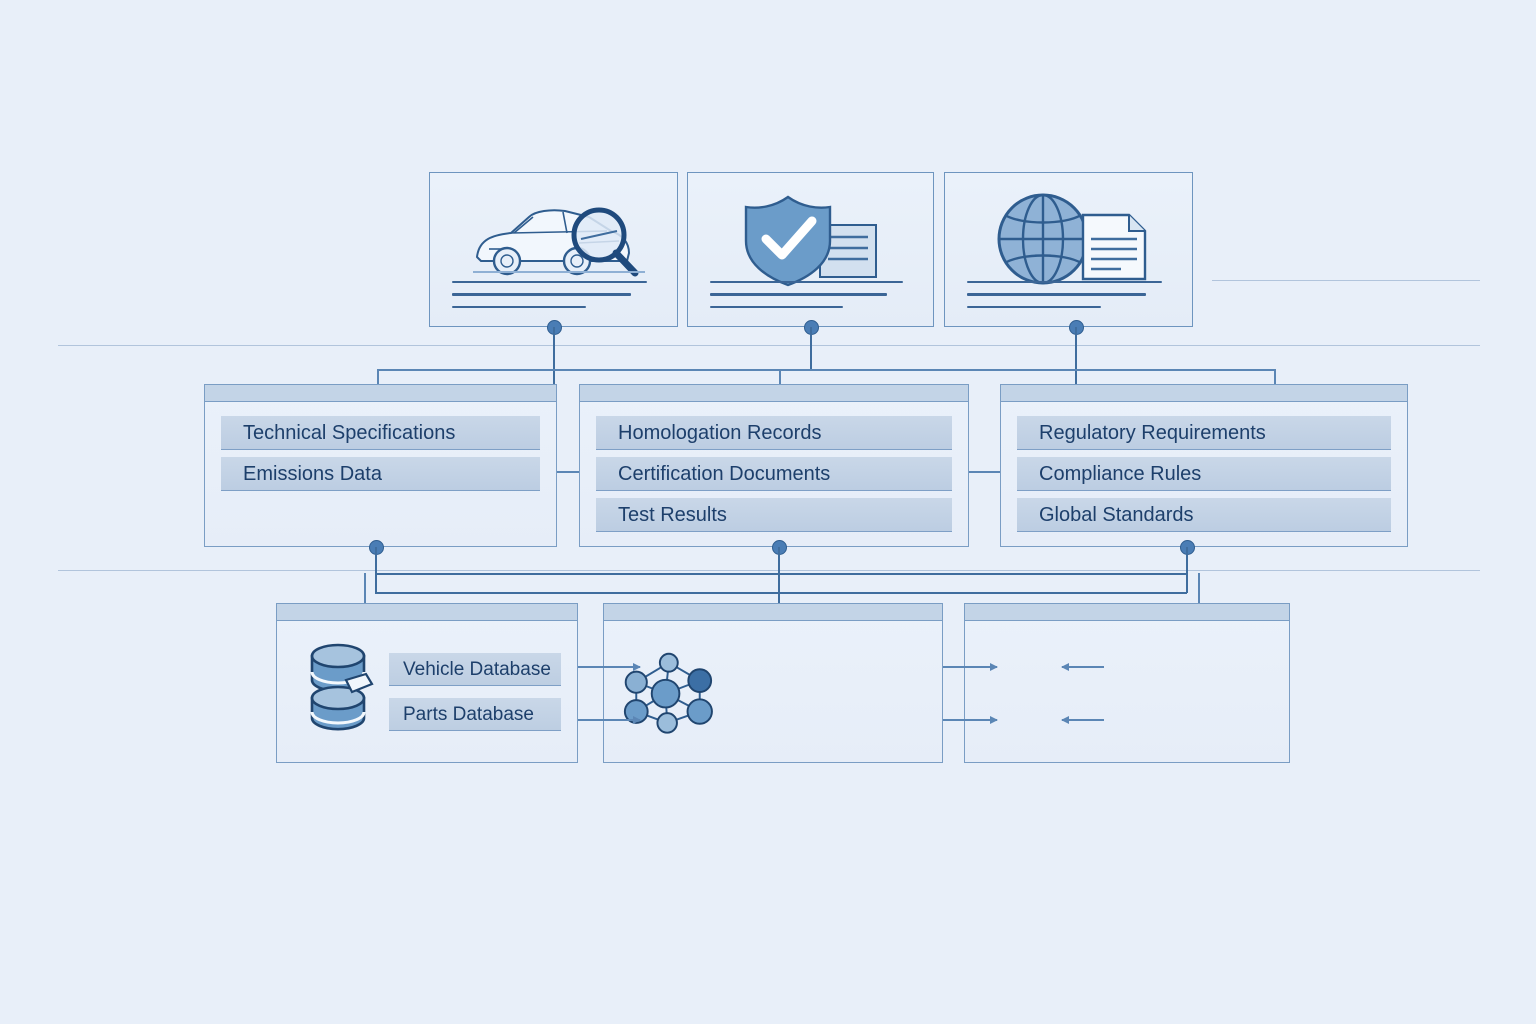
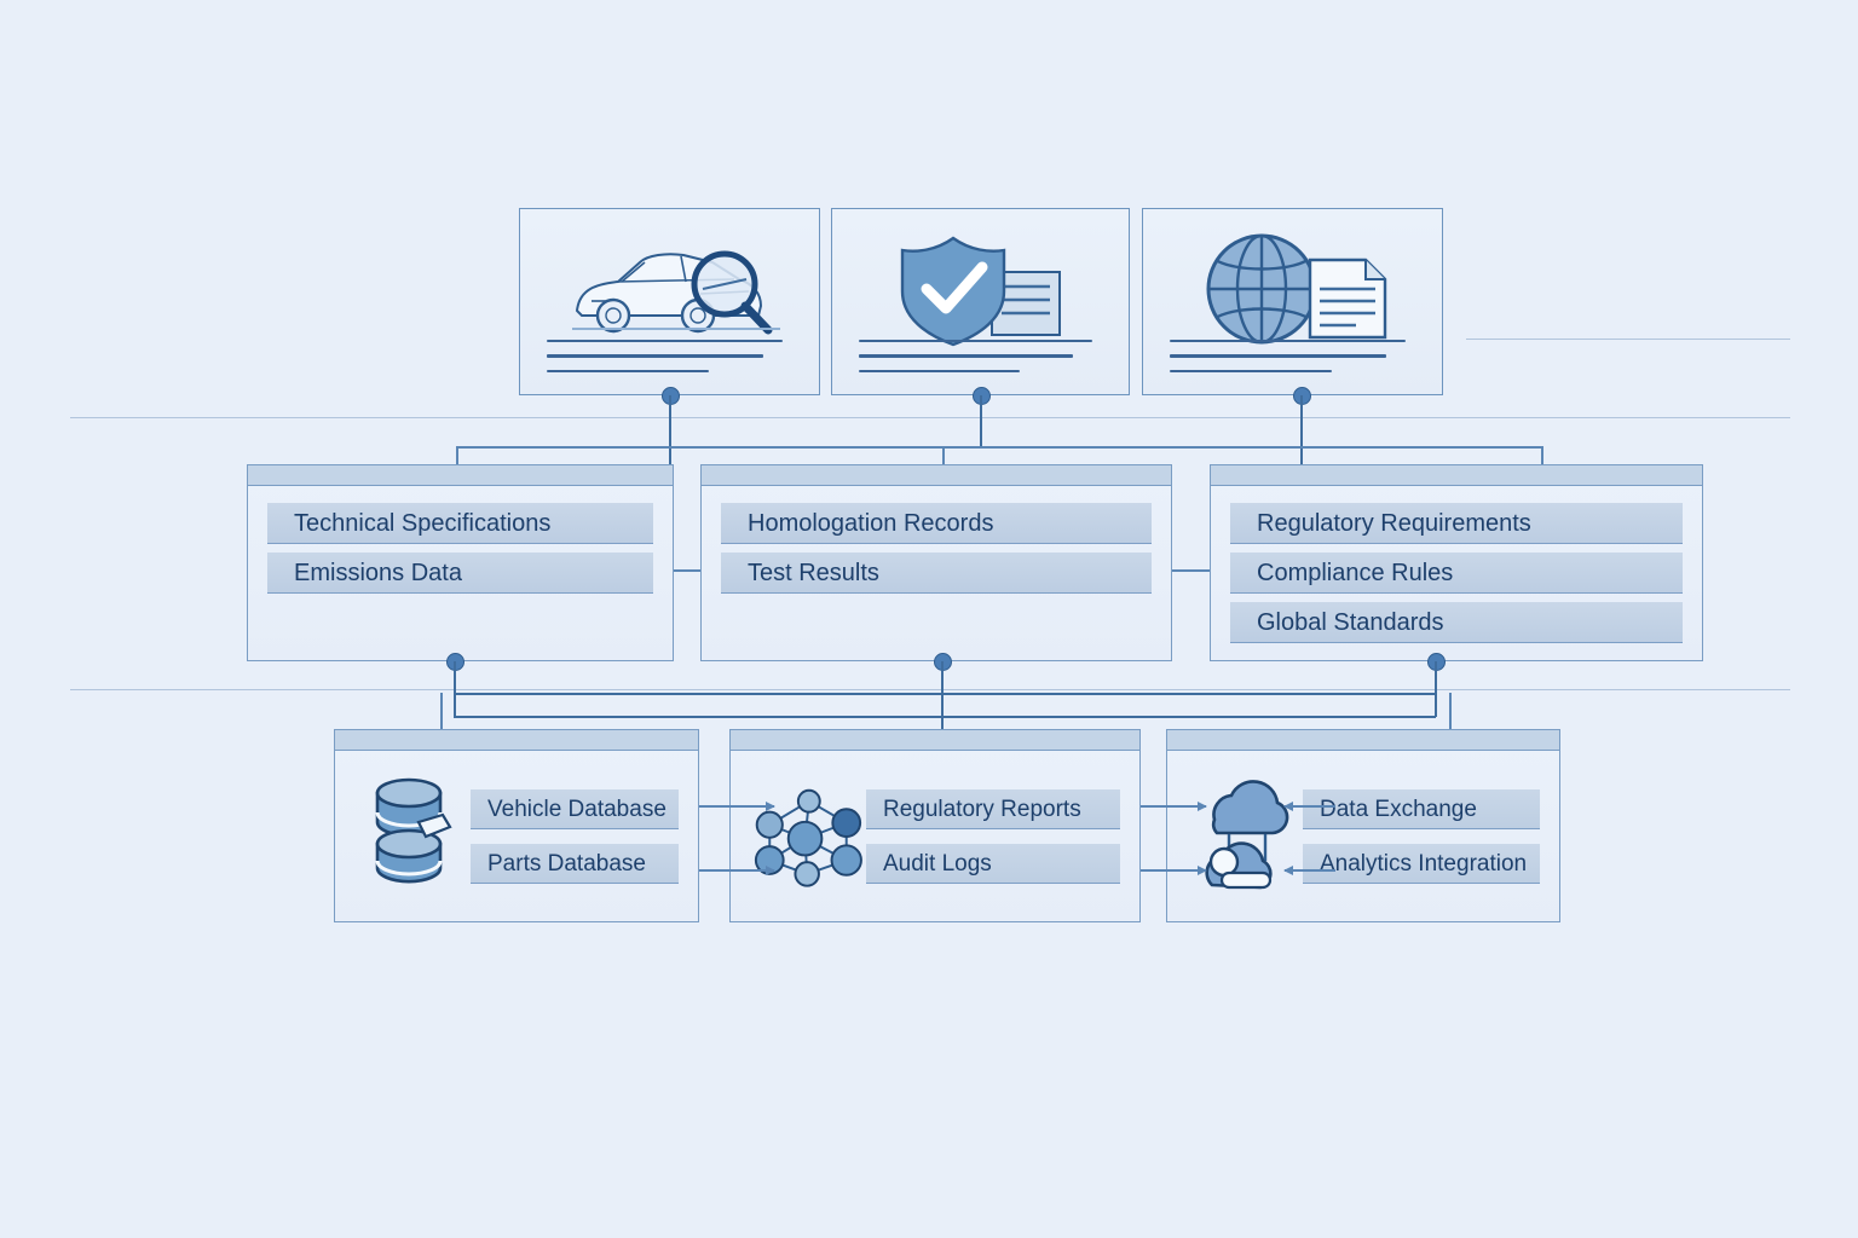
  Technical Specifications
  Emissions Data
  Homologation Records
- Certification Documents
  Test Results
  Regulatory Requirements
  Compliance Rules
  Global Standards
  Vehicle Database
  Parts Database
+ Regulatory Reports
+ Audit Logs
+ Data Exchange
+ Analytics Integration
